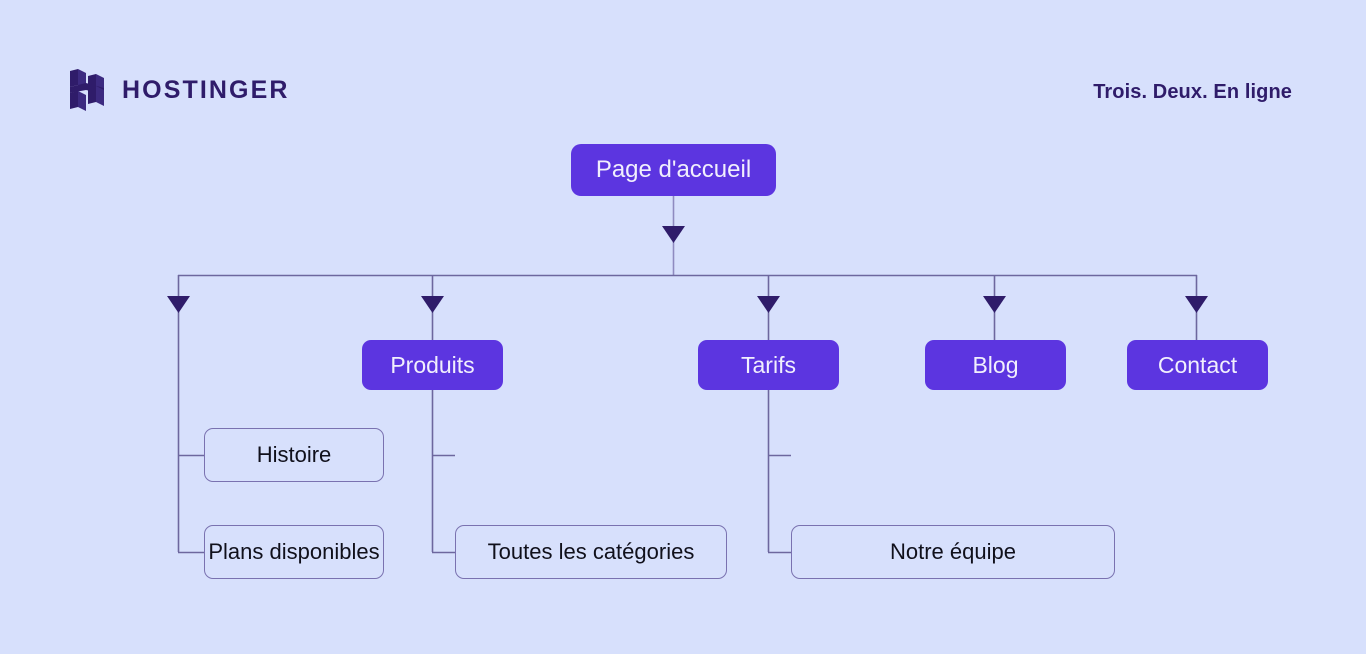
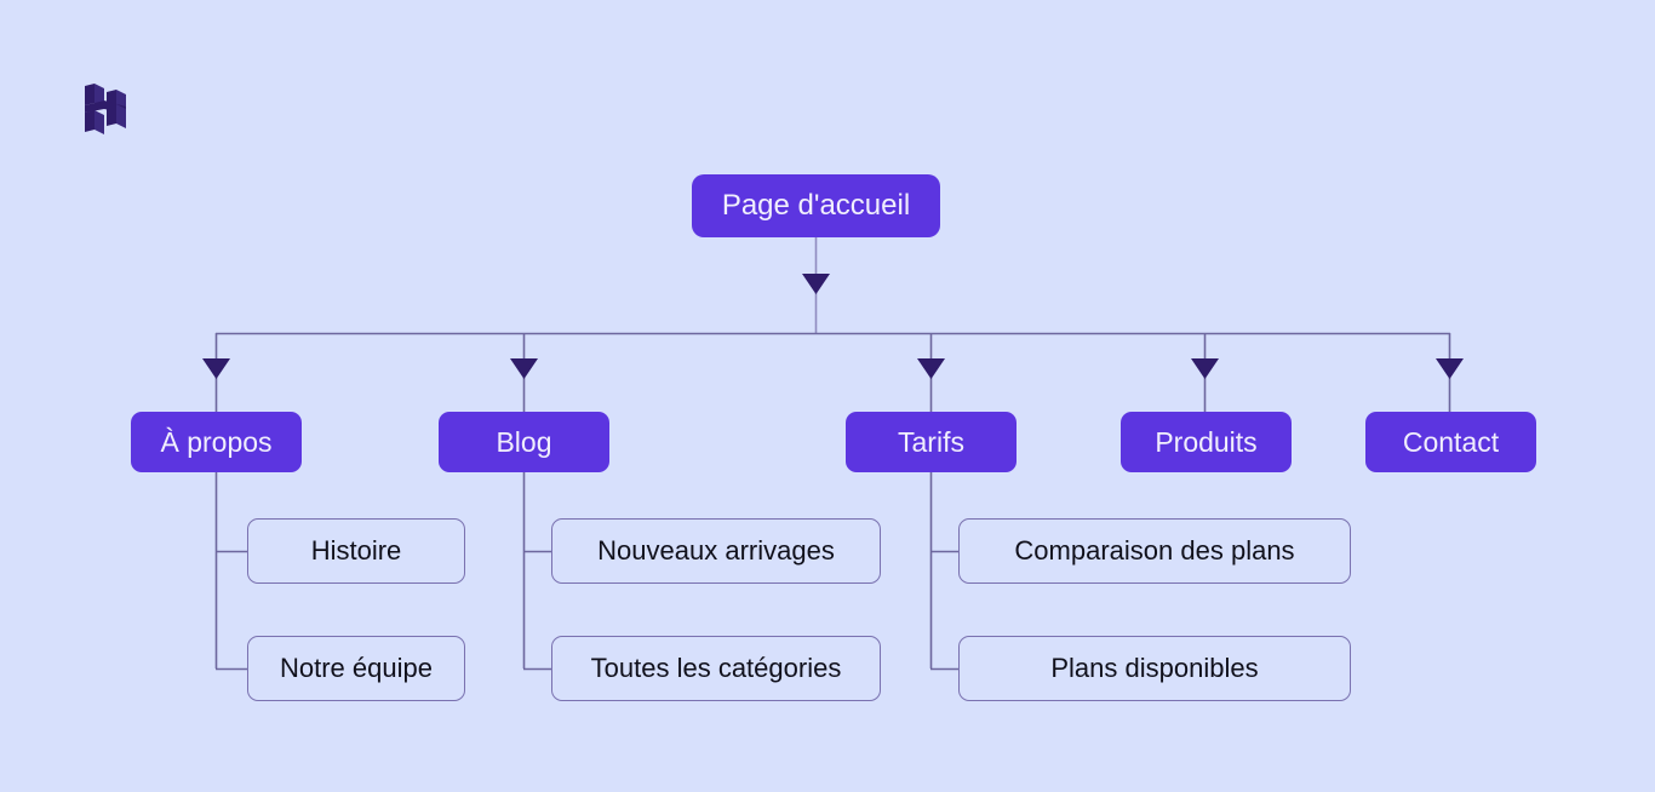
- HOSTINGER
- Trois. Deux. En ligne
  Page d'accueil
+ À propos
- Produits
+ Blog
  Tarifs
- Blog
+ Produits
  Contact
  Histoire
- Plans disponibles
+ Notre équipe
+ Nouveaux arrivages
  Toutes les catégories
+ Comparaison des plans
- Notre équipe
+ Plans disponibles
